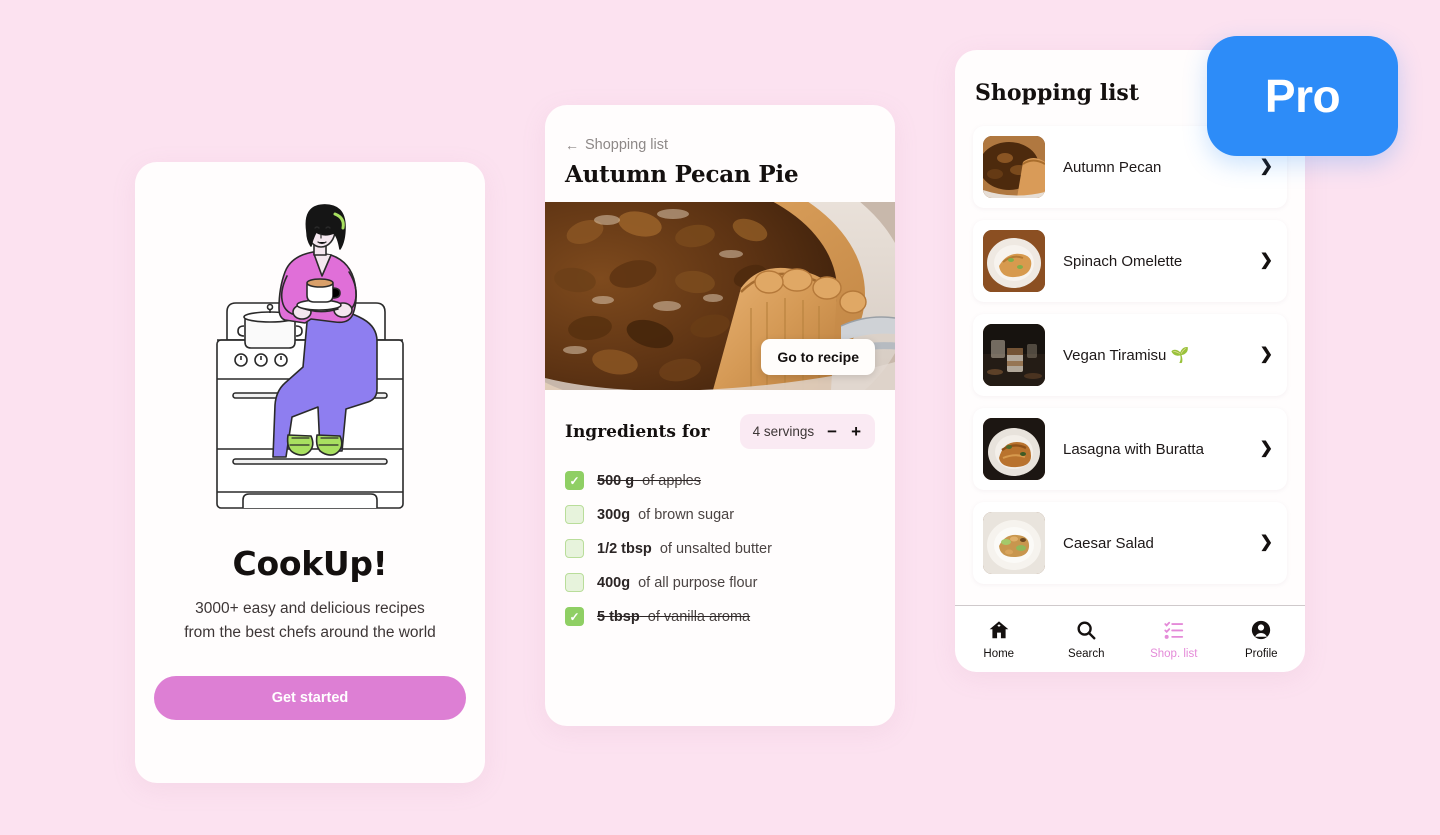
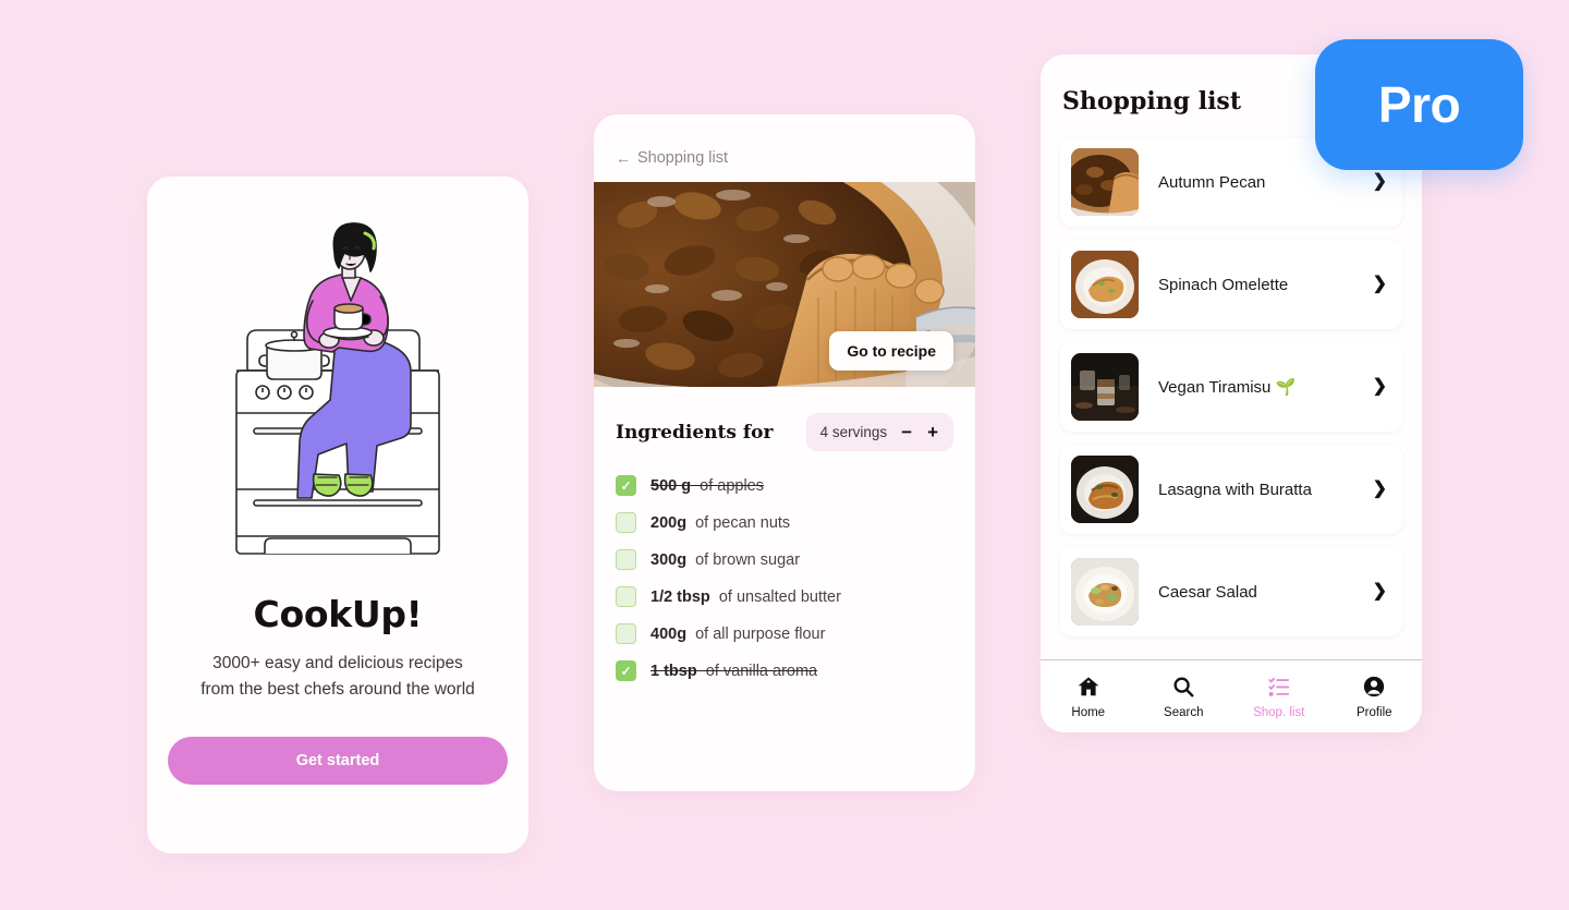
  CookUp!
  3000+ easy and delicious recipes
  from the best chefs around the world
  Get started
  ←
  Shopping list
- Autumn Pecan Pie
  Go to recipe
  Ingredients for
  4 servings
  −
  +
  ✓
  500 g of apples
+ 200g of pecan nuts
  300g of brown sugar
  1/2 tbsp of unsalted butter
  400g of all purpose flour
  ✓
- 5 tbsp of vanilla aroma
+ 1 tbsp of vanilla aroma
  Shopping list
  Autumn Pecan
  ❯
  Spinach Omelette
  ❯
  Vegan Tiramisu 🌱
  ❯
  Lasagna with Buratta
  ❯
  Caesar Salad
  ❯
  Home
  Search
  Shop. list
  Profile
  Pro
